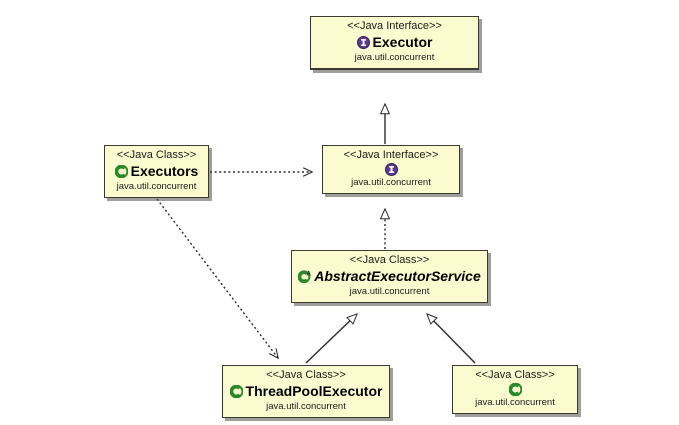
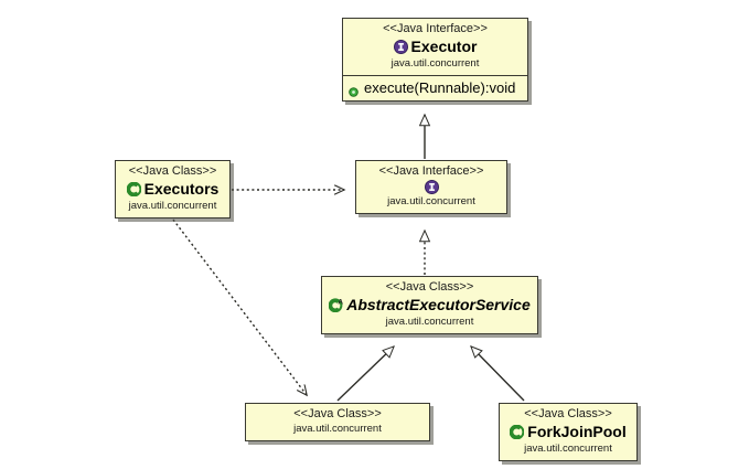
  <<Java Interface>>
  Executor
  java.util.concurrent
+ execute(Runnable):void
  <<Java Class>>
  Executors
  java.util.concurrent
  <<Java Interface>>
  java.util.concurrent
  <<Java Class>>
  AbstractExecutorService
  java.util.concurrent
  <<Java Class>>
- ThreadPoolExecutor
  java.util.concurrent
  <<Java Class>>
+ ForkJoinPool
  java.util.concurrent
